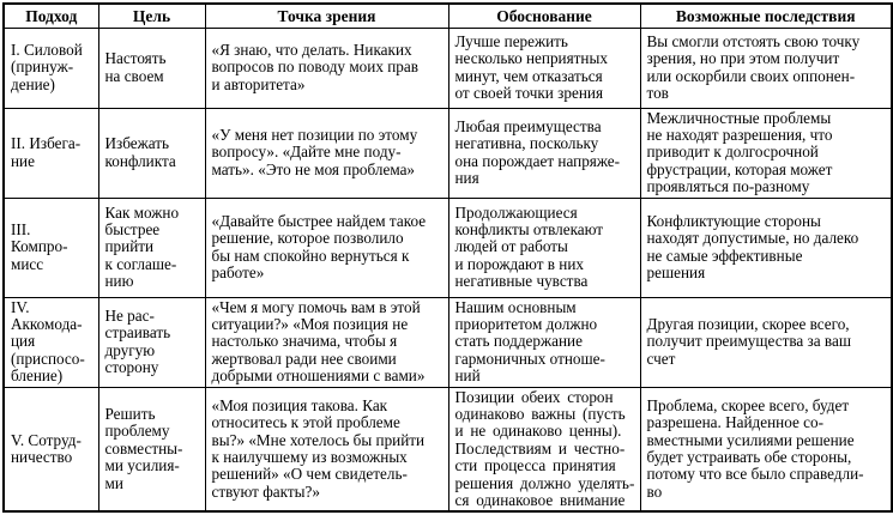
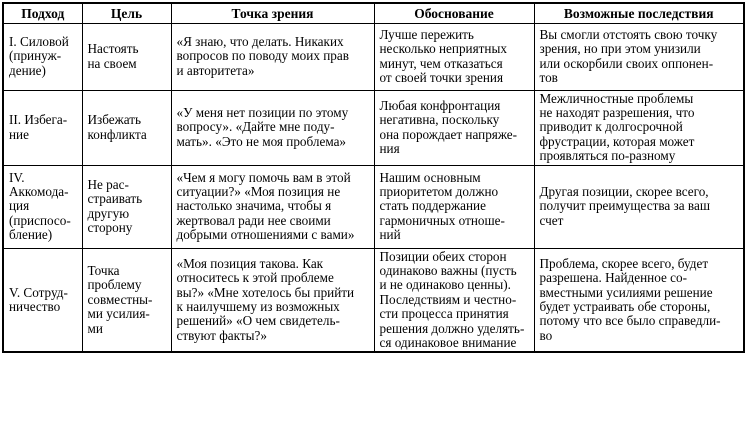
  Подход	Цель	Точка зрения	Обоснование	Возможные последствия
- I. Силовой (принуж- дение)	Настоять на своем	«Я знаю, что делать. Никаких вопросов по поводу моих прав и авторитета»	Лучше пережить несколько неприятных минут, чем отказаться от своей точки зрения	Вы смогли отстоять свою точку зрения, но при этом получит или оскорбили своих оппонен- тов
+ I. Силовой (принуж- дение)	Настоять на своем	«Я знаю, что делать. Никаких вопросов по поводу моих прав и авторитета»	Лучше пережить несколько неприятных минут, чем отказаться от своей точки зрения	Вы смогли отстоять свою точку зрения, но при этом унизили или оскорбили своих оппонен- тов
- II. Избега- ние	Избежать конфликта	«У меня нет позиции по этому вопросу». «Дайте мне поду- мать». «Это не моя проблема»	Любая преимущества негативна, поскольку она порождает напряже- ния	Межличностные проблемы не находят разрешения, что приводит к долгосрочной фрустрации, которая может проявляться по-разному
+ II. Избега- ние	Избежать конфликта	«У меня нет позиции по этому вопросу». «Дайте мне поду- мать». «Это не моя проблема»	Любая конфронтация негативна, поскольку она порождает напряже- ния	Межличностные проблемы не находят разрешения, что приводит к долгосрочной фрустрации, которая может проявляться по-разному
- III. Компро- мисс	Как можно быстрее прийти к соглаше- нию	«Давайте быстрее найдем такое решение, которое позволило бы нам спокойно вернуться к работе»	Продолжающиеся конфликты отвлекают людей от работы и порождают в них негативные чувства	Конфликтующие стороны находят допустимые, но далеко не самые эффективные решения
  IV. Аккомода- ция (приспосо- бление)	Не рас- страивать другую сторону	«Чем я могу помочь вам в этой ситуации?» «Моя позиция не настолько значима, чтобы я жертвовал ради нее своими добрыми отношениями с вами»	Нашим основным приоритетом должно стать поддержание гармоничных отноше- ний	Другая позиции, скорее всего, получит преимущества за ваш счет
- V. Сотруд- ничество	Решить проблему совместны- ми усилия- ми	«Моя позиция такова. Как относитесь к этой проблеме вы?» «Мне хотелось бы прийти к наилучшему из возможных решений» «О чем свидетель- ствуют факты?»	Позиции обеих сторон одинаково важны (пусть и не одинаково ценны). Последствиям и честно- сти процесса принятия решения должно уделять- ся одинаковое внимание	Проблема, скорее всего, будет разрешена. Найденное со- вместными усилиями решение будет устраивать обе стороны, потому что все было справедли- во
+ V. Сотруд- ничество	Точка проблему совместны- ми усилия- ми	«Моя позиция такова. Как относитесь к этой проблеме вы?» «Мне хотелось бы прийти к наилучшему из возможных решений» «О чем свидетель- ствуют факты?»	Позиции обеих сторон одинаково важны (пусть и не одинаково ценны). Последствиям и честно- сти процесса принятия решения должно уделять- ся одинаковое внимание	Проблема, скорее всего, будет разрешена. Найденное со- вместными усилиями решение будет устраивать обе стороны, потому что все было справедли- во
